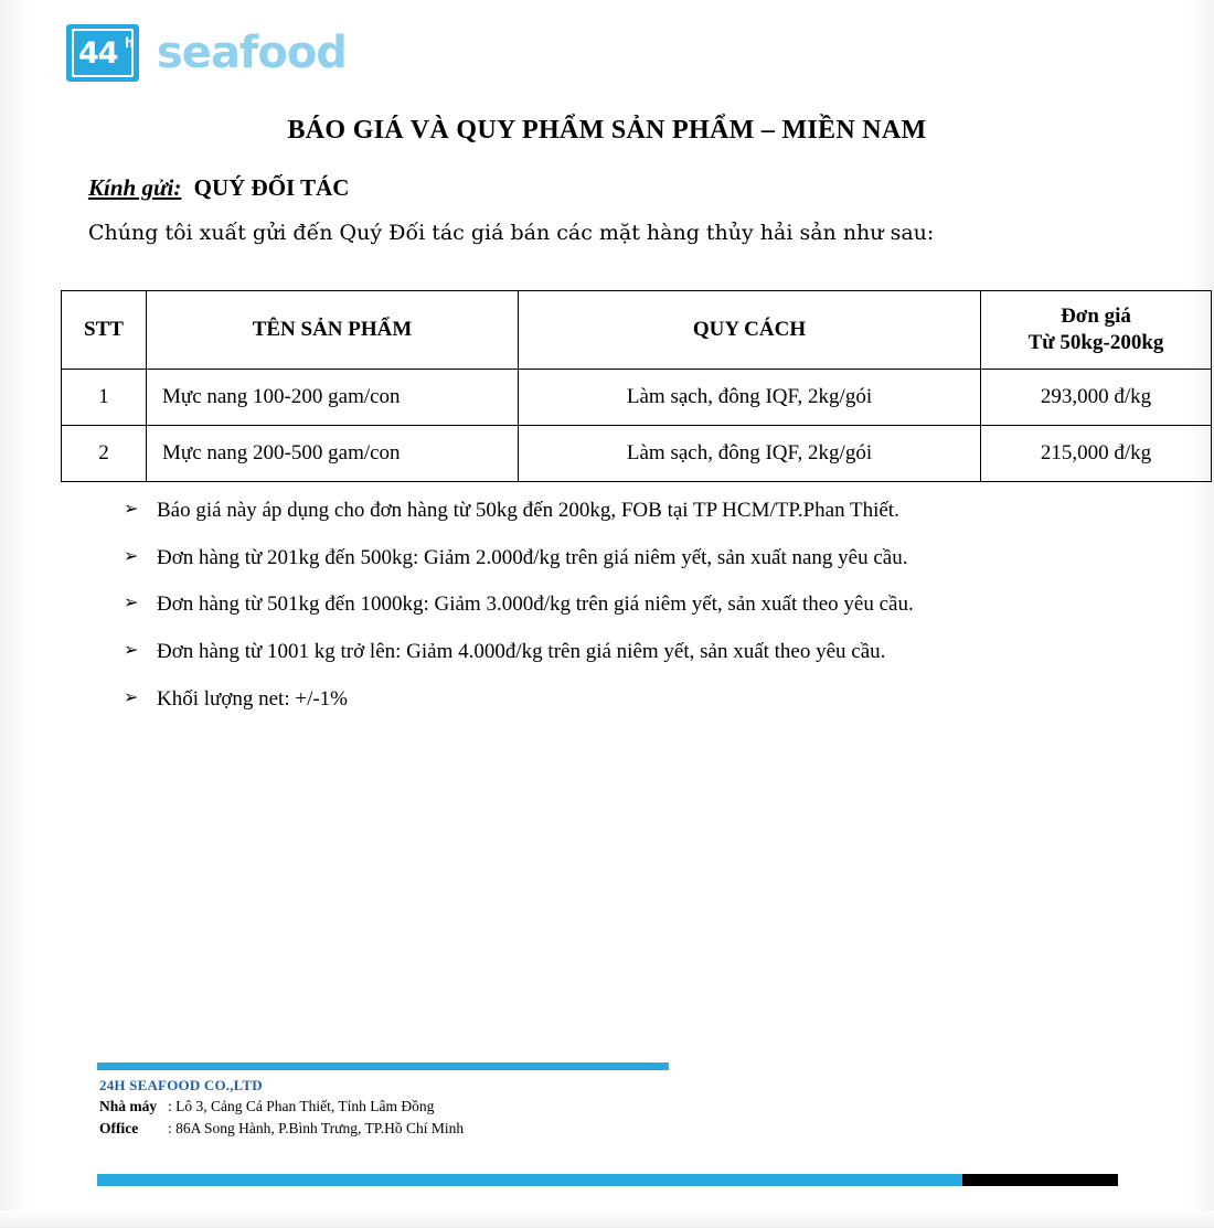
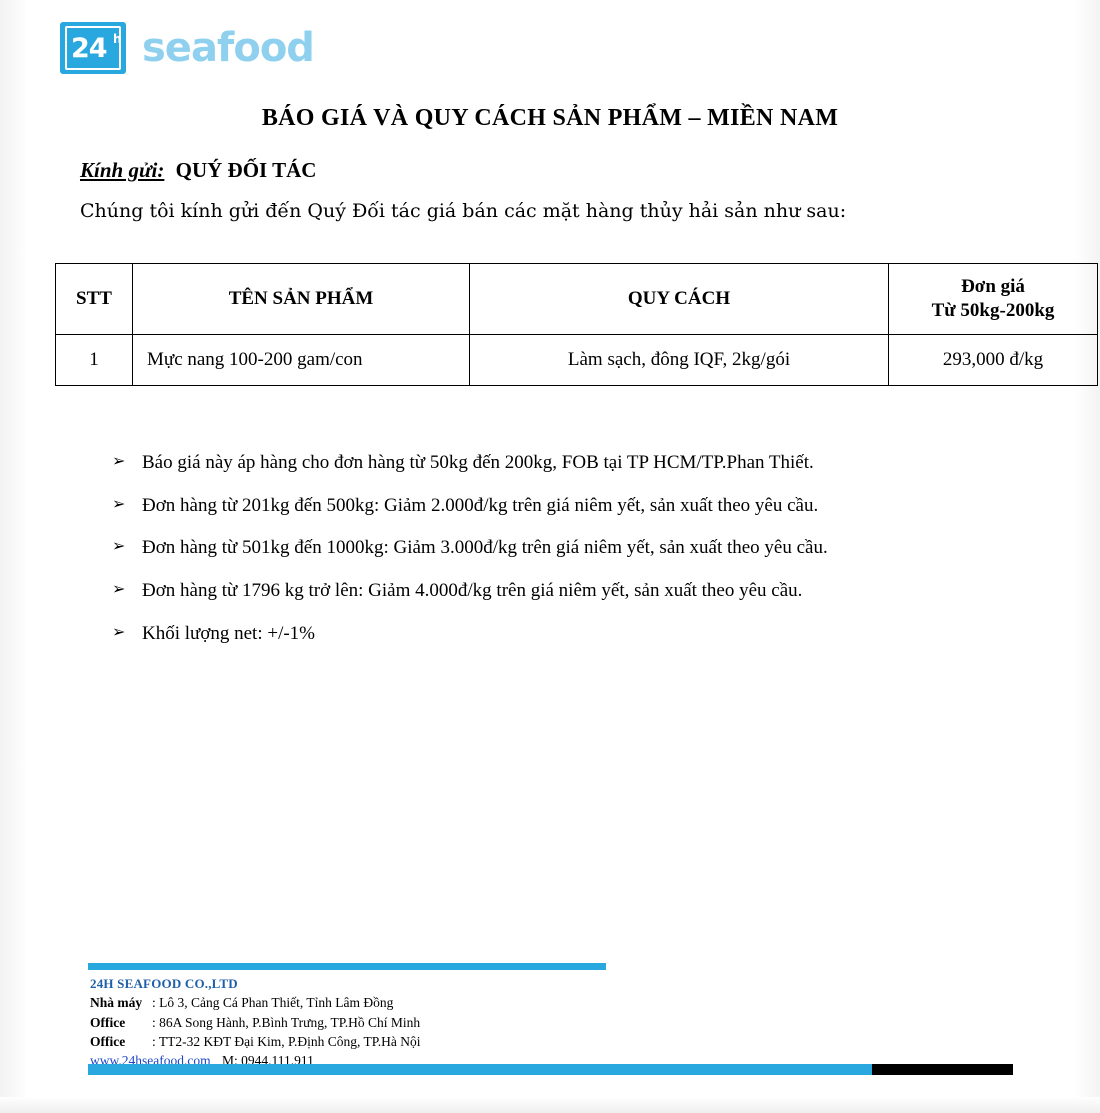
- 44
+ 24
  h
  seafood
- BÁO GIÁ VÀ QUY PHẨM SẢN PHẨM – MIỀN NAM
+ BÁO GIÁ VÀ QUY CÁCH SẢN PHẨM – MIỀN NAM
  Kính gửi: QUÝ ĐỐI TÁC
- Chúng tôi xuất gửi đến Quý Đối tác giá bán các mặt hàng thủy hải sản như sau:
+ Chúng tôi kính gửi đến Quý Đối tác giá bán các mặt hàng thủy hải sản như sau:
  STT	TÊN SẢN PHẨM	QUY CÁCH	Đơn giá Từ 50kg-200kg
  1	Mực nang 100-200 gam/con	Làm sạch, đông IQF, 2kg/gói	293,000 đ/kg
- 2	Mực nang 200-500 gam/con	Làm sạch, đông IQF, 2kg/gói	215,000 đ/kg
  ➢
- Báo giá này áp dụng cho đơn hàng từ 50kg đến 200kg, FOB tại TP HCM/TP.Phan Thiết.
+ Báo giá này áp hàng cho đơn hàng từ 50kg đến 200kg, FOB tại TP HCM/TP.Phan Thiết.
  ➢
- Đơn hàng từ 201kg đến 500kg: Giảm 2.000đ/kg trên giá niêm yết, sản xuất nang yêu cầu.
+ Đơn hàng từ 201kg đến 500kg: Giảm 2.000đ/kg trên giá niêm yết, sản xuất theo yêu cầu.
  ➢
  Đơn hàng từ 501kg đến 1000kg: Giảm 3.000đ/kg trên giá niêm yết, sản xuất theo yêu cầu.
  ➢
- Đơn hàng từ 1001 kg trở lên: Giảm 4.000đ/kg trên giá niêm yết, sản xuất theo yêu cầu.
+ Đơn hàng từ 1796 kg trở lên: Giảm 4.000đ/kg trên giá niêm yết, sản xuất theo yêu cầu.
  ➢
  Khối lượng net: +/-1%
  24H SEAFOOD CO.,LTD
  Nhà máy : Lô 3, Cảng Cá Phan Thiết, Tỉnh Lâm Đồng
  Office : 86A Song Hành, P.Bình Trưng, TP.Hồ Chí Minh
+ Office : TT2-32 KĐT Đại Kim, P.Định Công, TP.Hà Nội
+ www.24hseafood.com M: 0944.111.911
